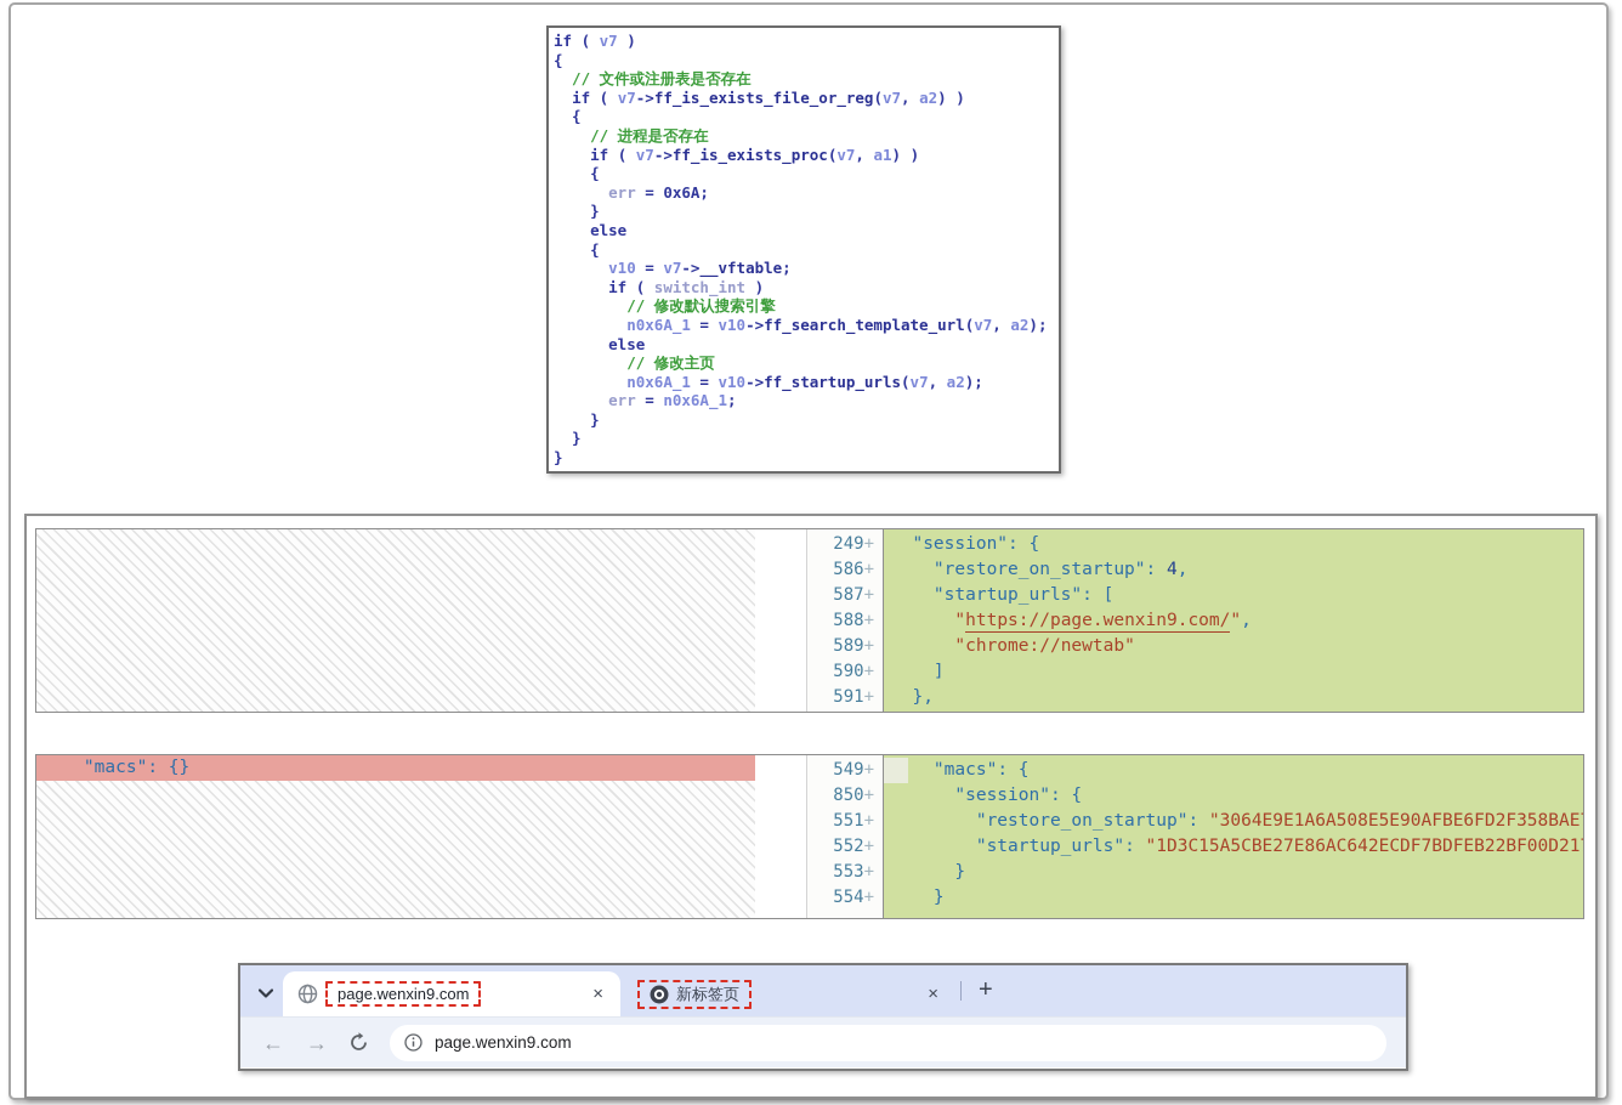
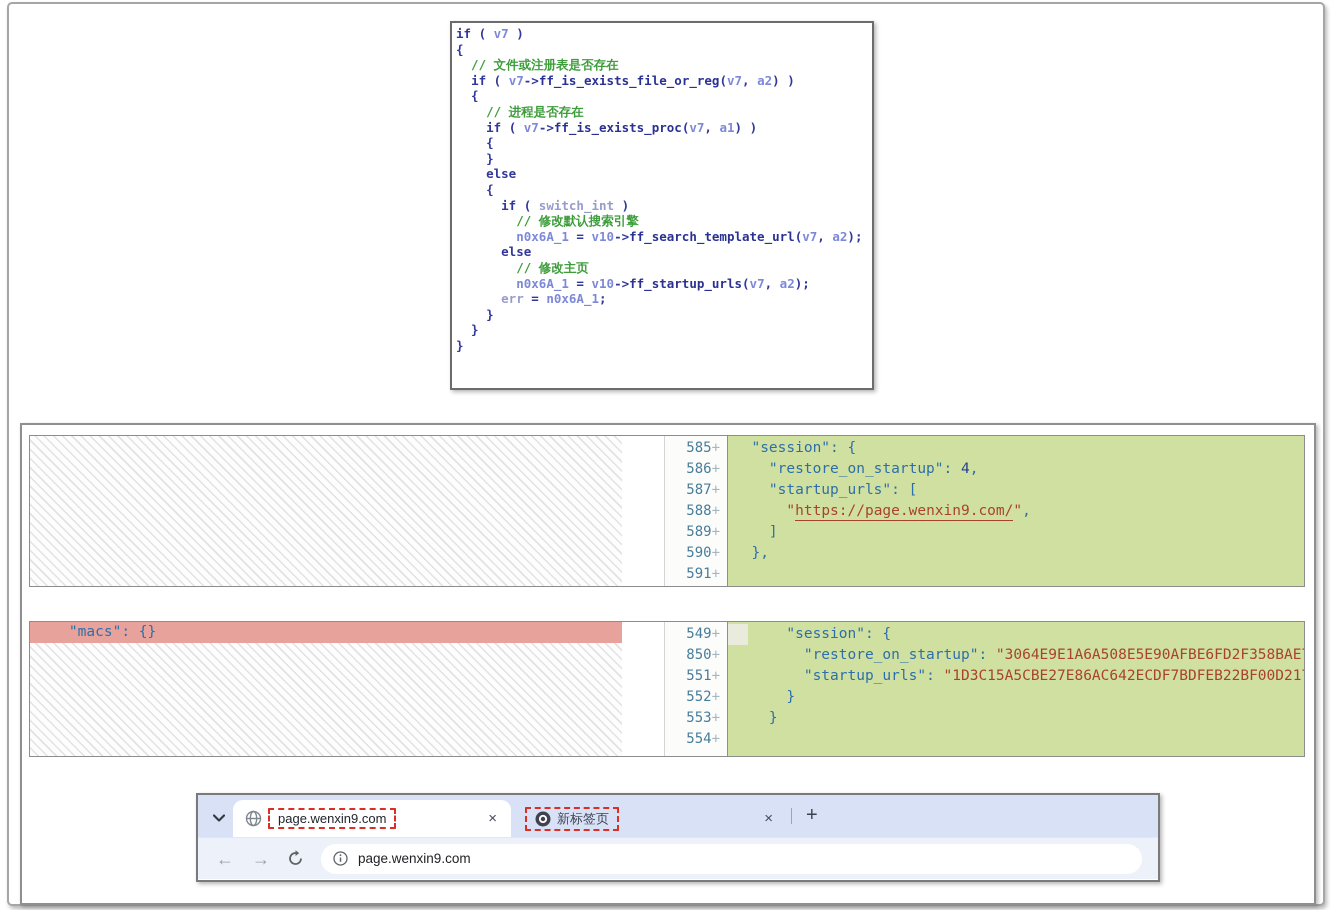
  if ( v7 )
  {
  // 文件或注册表是否存在
  if ( v7->ff_is_exists_file_or_reg(v7, a2) )
  {
  // 进程是否存在
  if ( v7->ff_is_exists_proc(v7, a1) )
  {
- err = 0x6A;
  }
  else
  {
- v10 = v7->__vftable;
  if ( switch_int )
  // 修改默认搜索引擎
  n0x6A_1 = v10->ff_search_template_url(v7, a2);
  else
  // 修改主页
  n0x6A_1 = v10->ff_startup_urls(v7, a2);
  err = n0x6A_1;
  }
  }
  }
- 249+
+ 585+
  586+
  587+
  588+
  589+
  590+
  591+
  "session": {
  "restore_on_startup": 4,
  "startup_urls": [
  "https://page.wenxin9.com/",
- "chrome://newtab"
  ]
  },
  "macs": {}
  549+
  850+
  551+
  552+
  553+
  554+
- "macs": {
  "session": {
  "restore_on_startup": "3064E9E1A6A508E5E90AFBE6FD2F358BAE
  "startup_urls": "1D3C15A5CBE27E86AC642ECDF7BDFEB22BF00D21
  }
  }
  page.wenxin9.com
  ×
  新标签页
  ×
  +
  ←
  →
  page.wenxin9.com
